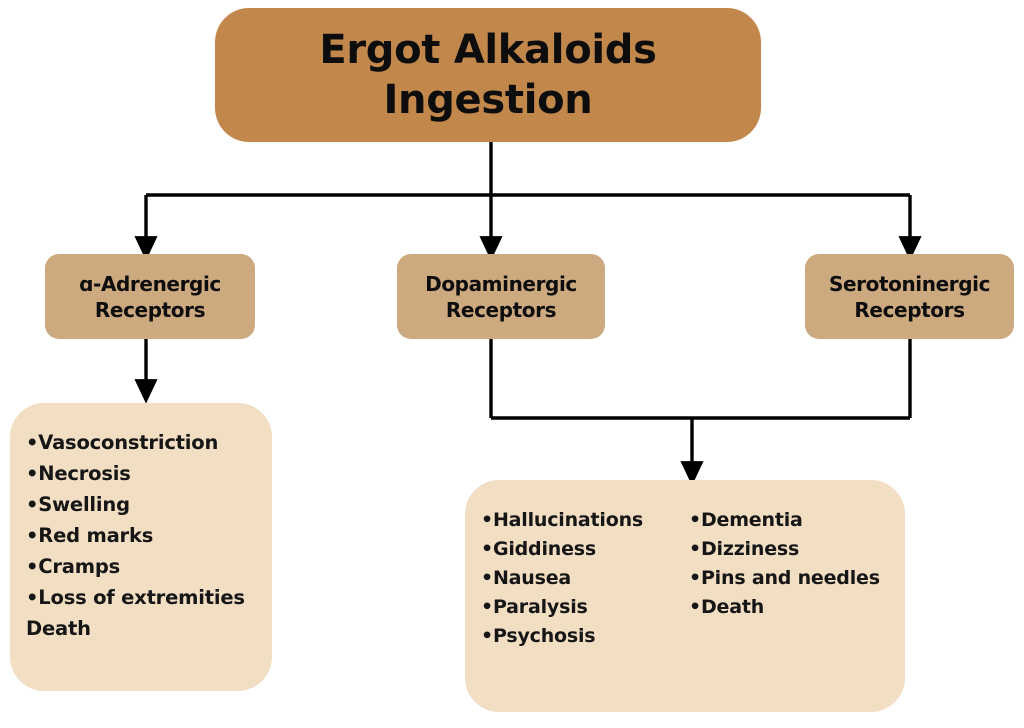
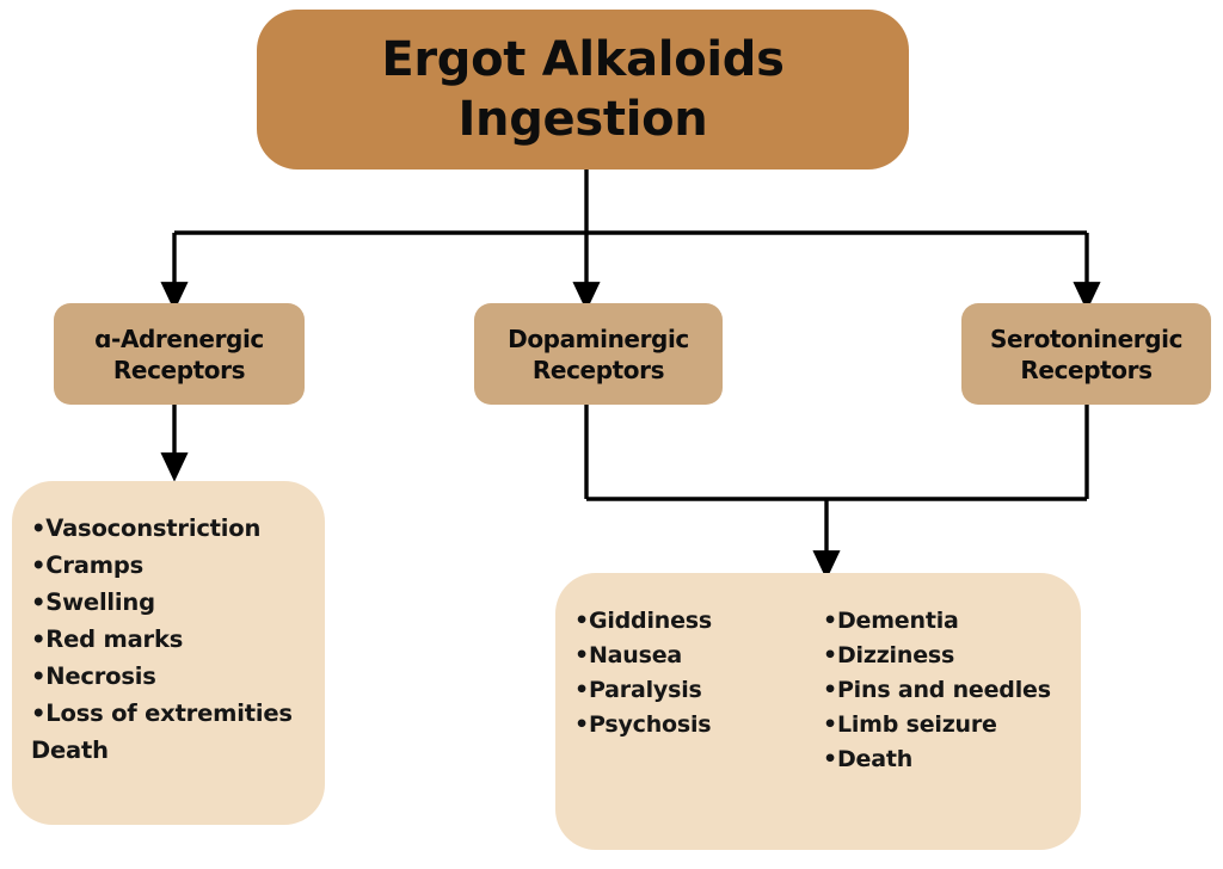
  Ergot Alkaloids
  Ingestion
  ɑ-Adrenergic
  Receptors
  Dopaminergic
  Receptors
  Serotoninergic
  Receptors
  •Vasoconstriction
- •Necrosis
+ •Cramps
  •Swelling
  •Red marks
- •Cramps
+ •Necrosis
  •Loss of extremities
  Death
- •Hallucinations
  •Giddiness
  •Nausea
  •Paralysis
  •Psychosis
  •Dementia
  •Dizziness
  •Pins and needles
+ •Limb seizure
  •Death
